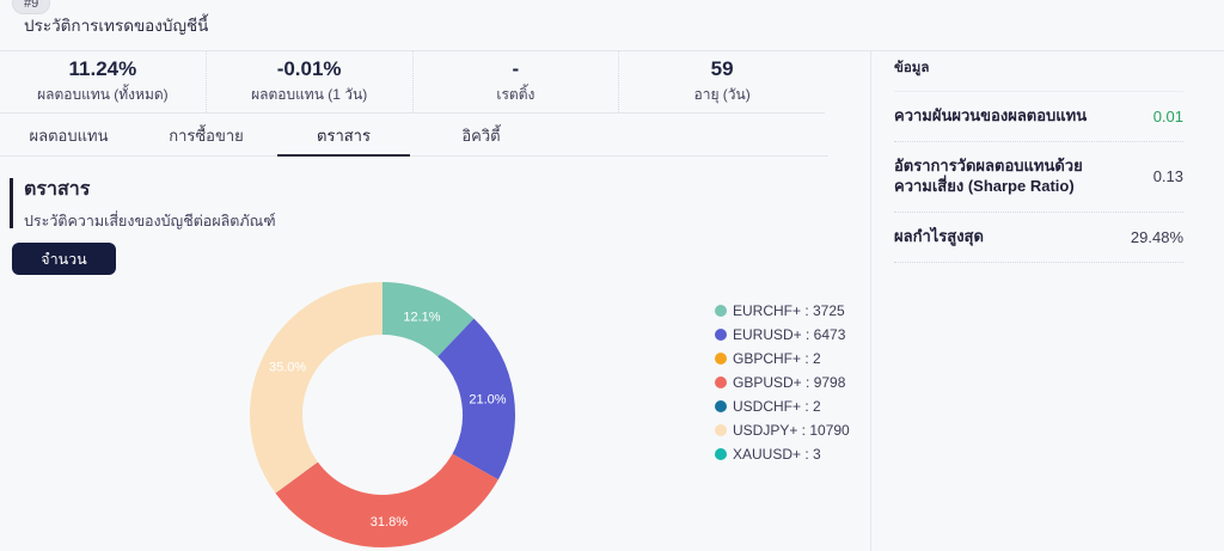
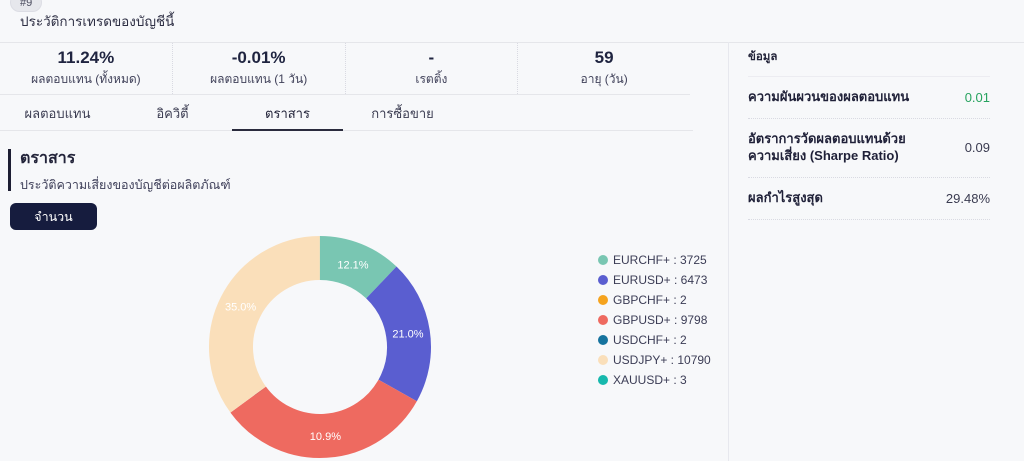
  #9
  ประวัติการเทรดของบัญชีนี้
  11.24%
  ผลตอบแทน (ทั้งหมด)
  -0.01%
  ผลตอบแทน (1 วัน)
  -
  เรตติ้ง
  59
  อายุ (วัน)
  ผลตอบแทน
- การซื้อขาย
+ อิควิตี้
  ตราสาร
- อิควิตี้
+ การซื้อขาย
  ตราสาร
  ประวัติความเสี่ยงของบัญชีต่อผลิตภัณฑ์
  จำนวน
  12.1%
  21.0%
- 31.8%
+ 10.9%
  35.0%
  EURCHF+ : 3725
  EURUSD+ : 6473
  GBPCHF+ : 2
  GBPUSD+ : 9798
  USDCHF+ : 2
  USDJPY+ : 10790
  XAUUSD+ : 3
  ข้อมูล
  ความผันผวนของผลตอบแทน
  0.01
  อัตราการวัดผลตอบแทนด้วยความเสี่ยง (Sharpe Ratio)
- 0.13
+ 0.09
  ผลกำไรสูงสุด
  29.48%
